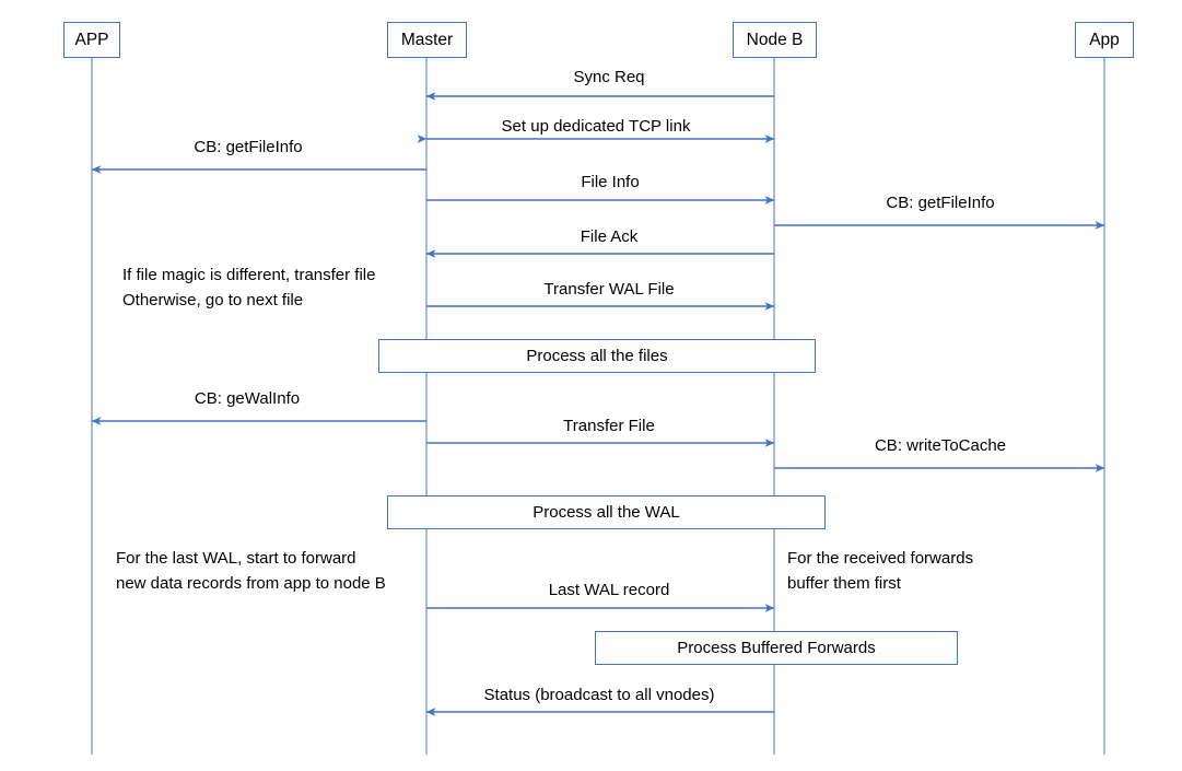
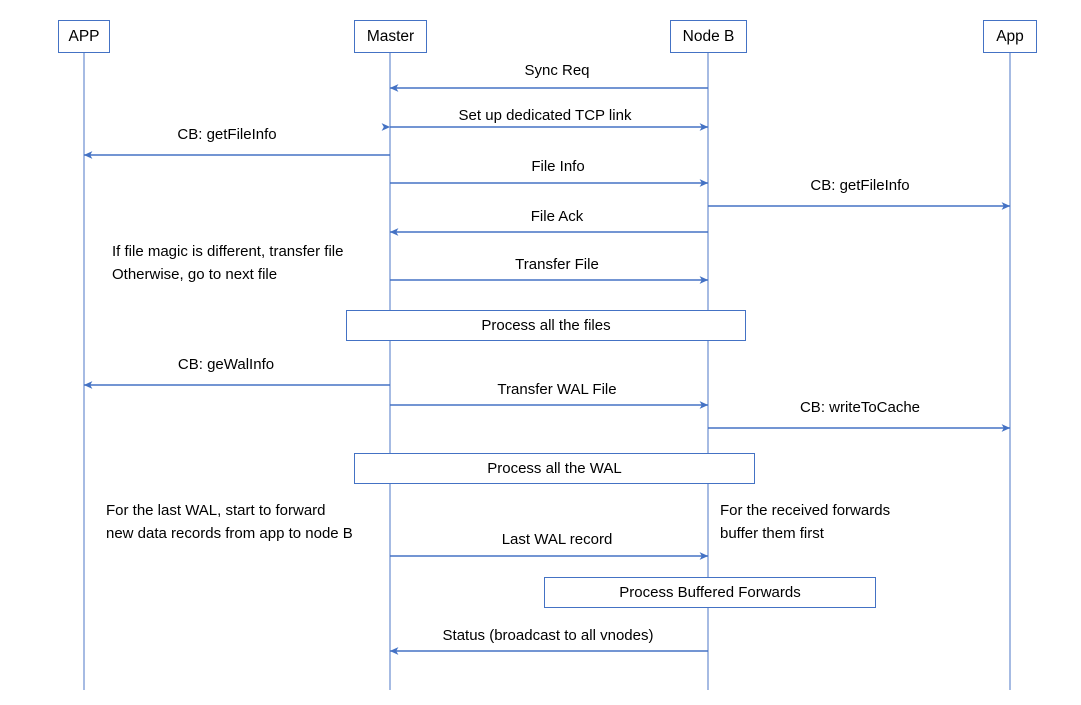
  APP
  Master
  Node B
  App
  Process all the files
  Process all the WAL
  Process Buffered Forwards
  Sync Req
  Set up dedicated TCP link
  CB: getFileInfo
  File Info
  CB: getFileInfo
  File Ack
- Transfer WAL File
+ Transfer File
  CB: geWalInfo
- Transfer File
+ Transfer WAL File
  CB: writeToCache
  Last WAL record
  Status (broadcast to all vnodes)
  If file magic is different, transfer file
  Otherwise, go to next file
  For the last WAL, start to forward
  new data records from app to node B
  For the received forwards
  buffer them first
